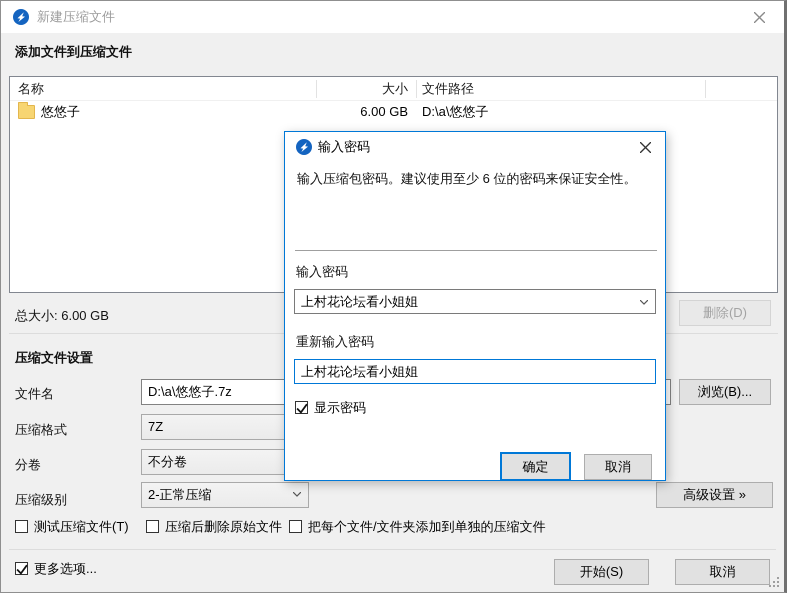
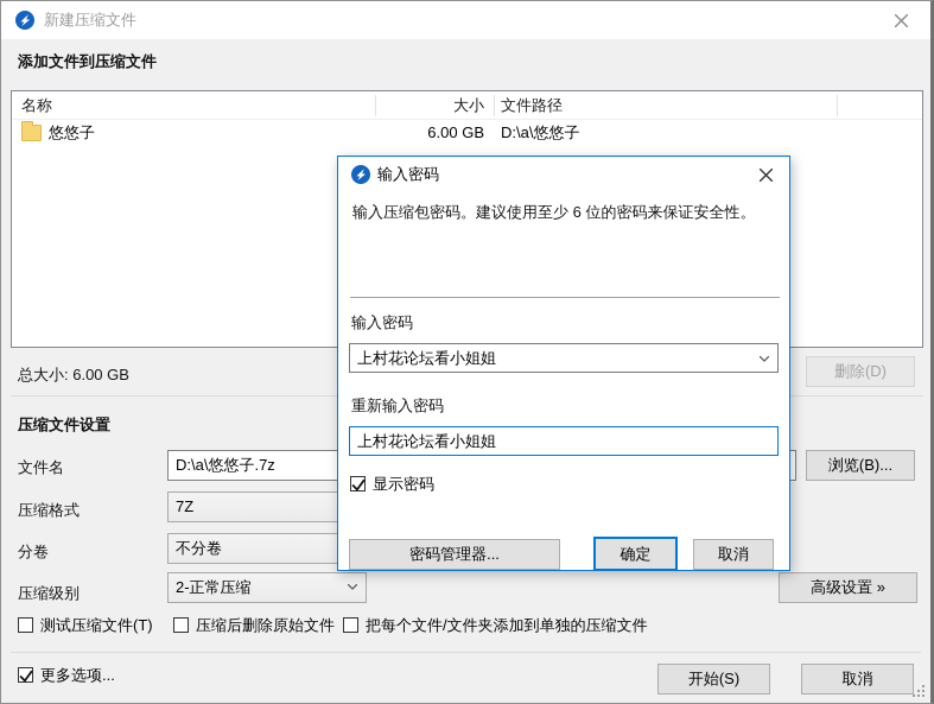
  新建压缩文件
  添加文件到压缩文件
  名称
  大小
  文件路径
  悠悠子
  6.00 GB
  D:\a\悠悠子
  总大小: 6.00 GB
  删除(D)
  压缩文件设置
  文件名
  D:\a\悠悠子.7z
  浏览(B)...
  压缩格式
  7Z
  分卷
  不分卷
  压缩级别
  2-正常压缩
  高级设置 »
  测试压缩文件(T)
  压缩后删除原始文件
  把每个文件/文件夹添加到单独的压缩文件
  更多选项...
  开始(S)
  取消
  输入密码
  输入压缩包密码。建议使用至少 6 位的密码来保证安全性。
  输入密码
  上村花论坛看小姐姐
  重新输入密码
  上村花论坛看小姐姐
  显示密码
+ 密码管理器...
  确定
  取消
